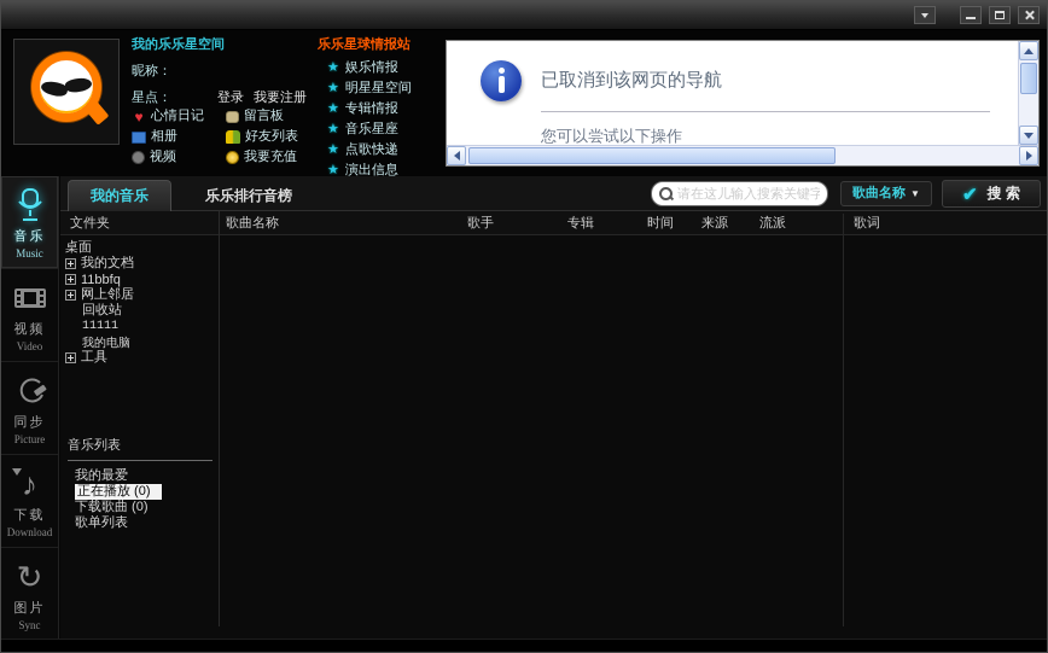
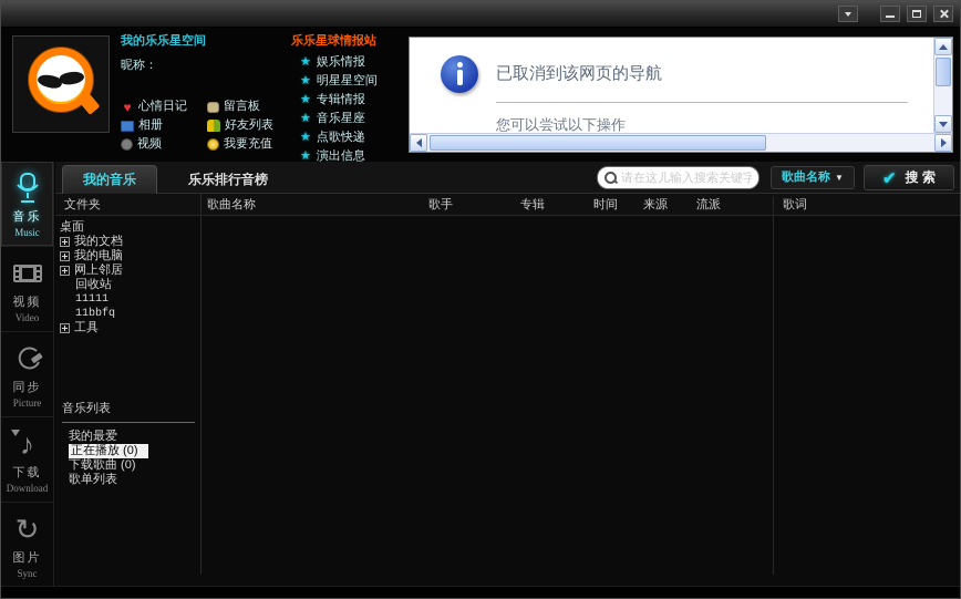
  我的乐乐星空间
  昵称：
- 星点：
- 登录
- 我要注册
  ♥
  心情日记
  留言板
  相册
  好友列表
  视频
  我要充值
  乐乐星球情报站
  ★
  娱乐情报
  ★
  明星星空间
  ★
  专辑情报
  ★
  音乐星座
  ★
  点歌快递
  ★
  演出信息
  已取消到该网页的导航
  您可以尝试以下操作
  音乐
  Music
  视频
  Video
  同步
  Picture
  ♪
  下载
  Download
  ↻
  图片
  Sync
  我的音乐
  乐乐排行音榜
  请在这儿输入搜索关键字
  歌曲名称
  ▼
  ✔
  搜 索
  文件夹
  歌曲名称
  歌手
  专辑
  时间
  来源
  流派
  歌词
  桌面
  我的文档
- 11bbfq
+ 我的电脑
  网上邻居
  回收站
  11111
- 我的电脑
+ 11bbfq
  工具
  音乐列表
  我的最爱
  正在播放 (0)
  下载歌曲 (0)
  歌单列表
